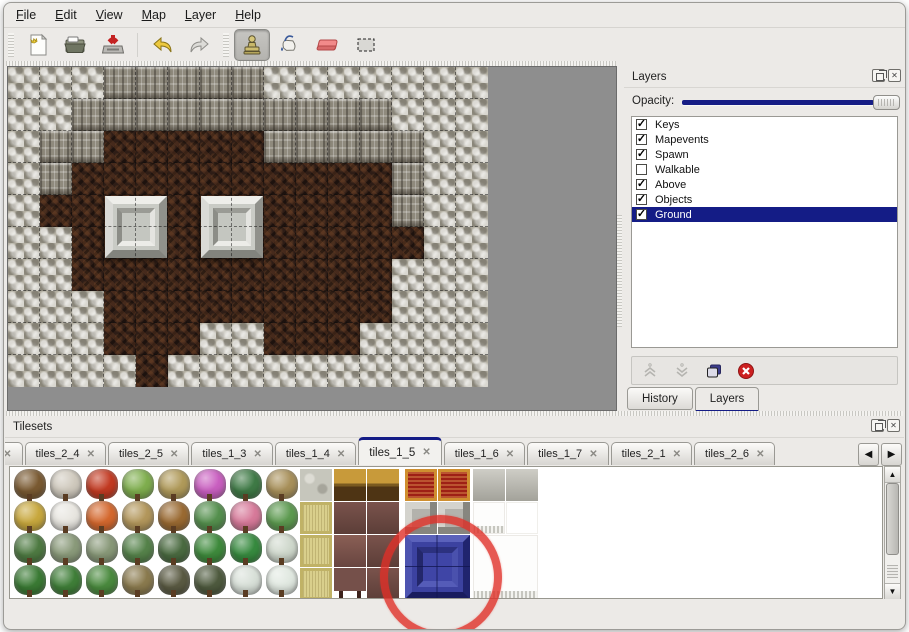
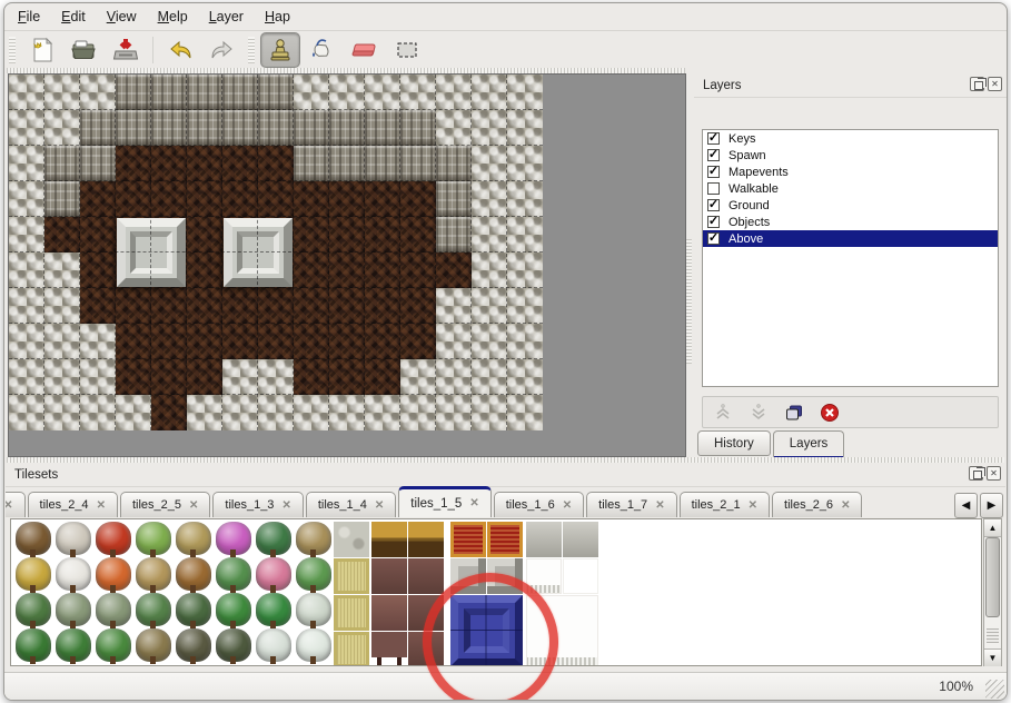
  File
  Edit
  View
- Map
+ Melp
  Layer
- Help
+ Hap
  Layers
  ✕
- Opacity:
  ✓
  Keys
  ✓
- Mapevents
+ Spawn
  ✓
- Spawn
+ Mapevents
  Walkable
  ✓
- Above
+ Ground
  ✓
  Objects
  ✓
- Ground
+ Above
  History
  Layers
  Tilesets
  ✕
  ✕
  tiles_2_4
  ✕
  tiles_2_5
  ✕
  tiles_1_3
  ✕
  tiles_1_4
  ✕
  tiles_1_5
  ✕
  tiles_1_6
  ✕
  tiles_1_7
  ✕
  tiles_2_1
  ✕
  tiles_2_6
  ✕
  ◀
  ▶
  ▲
  ▼
+ 100%
